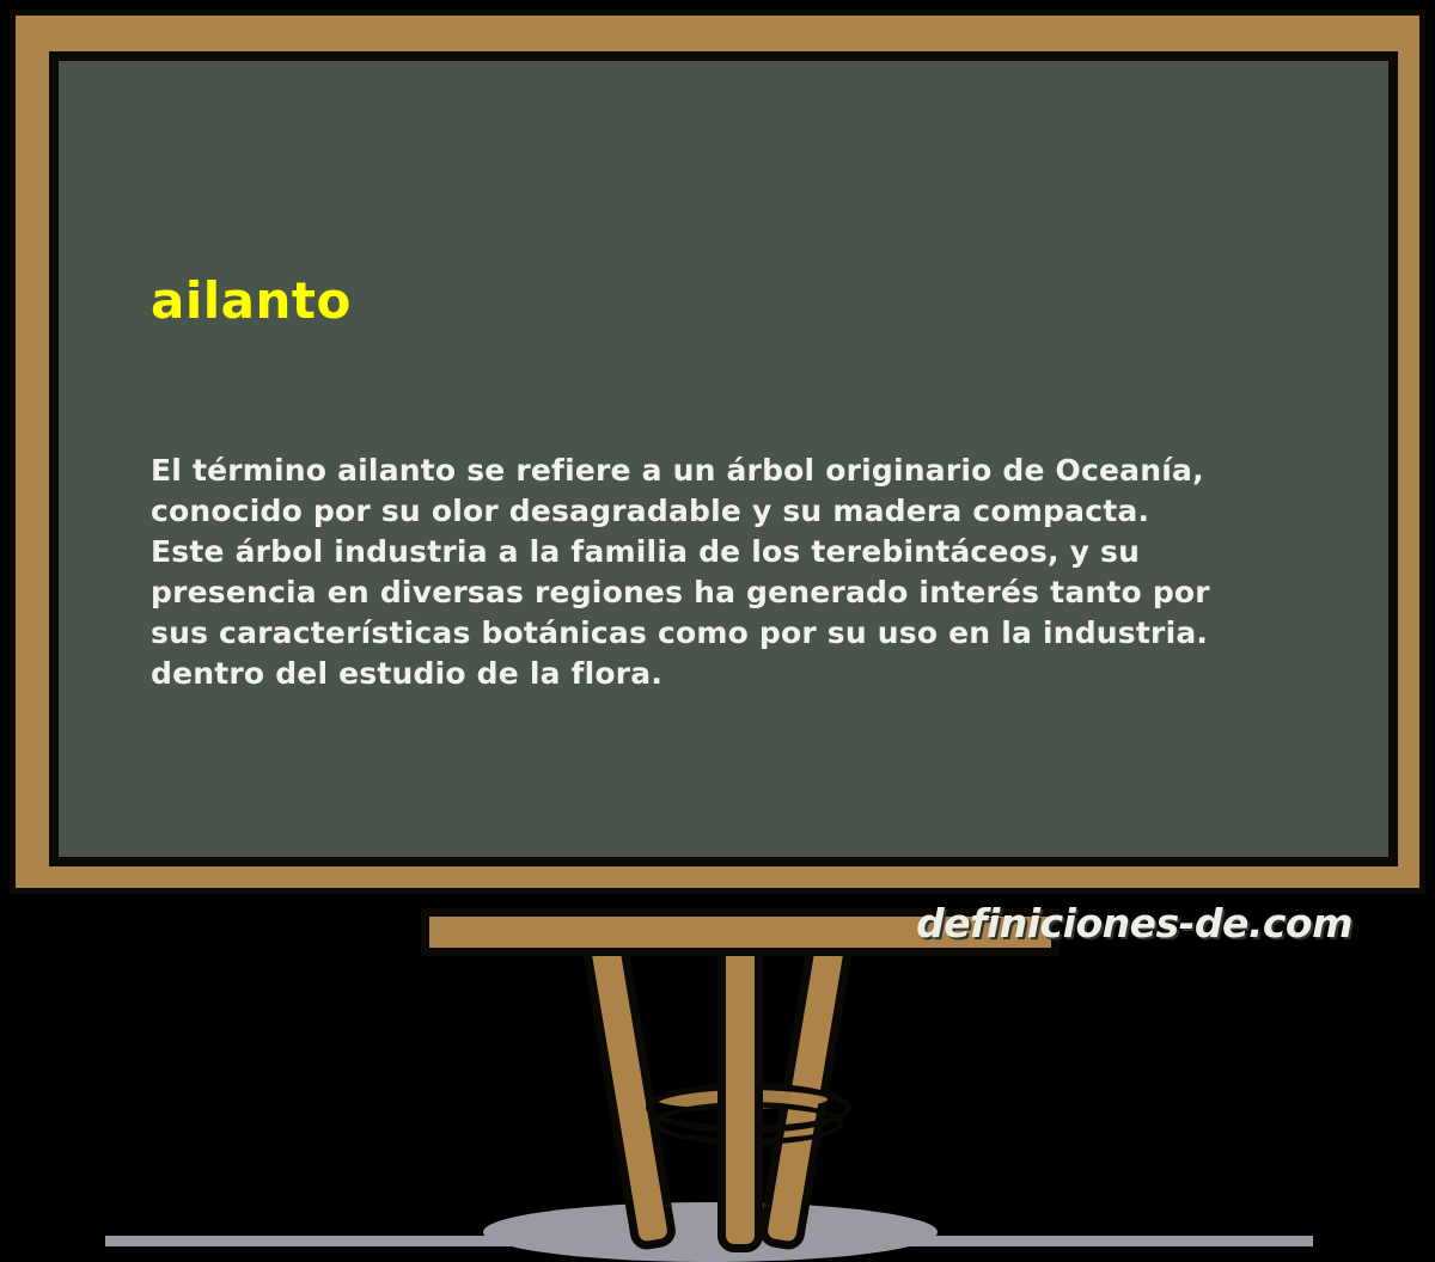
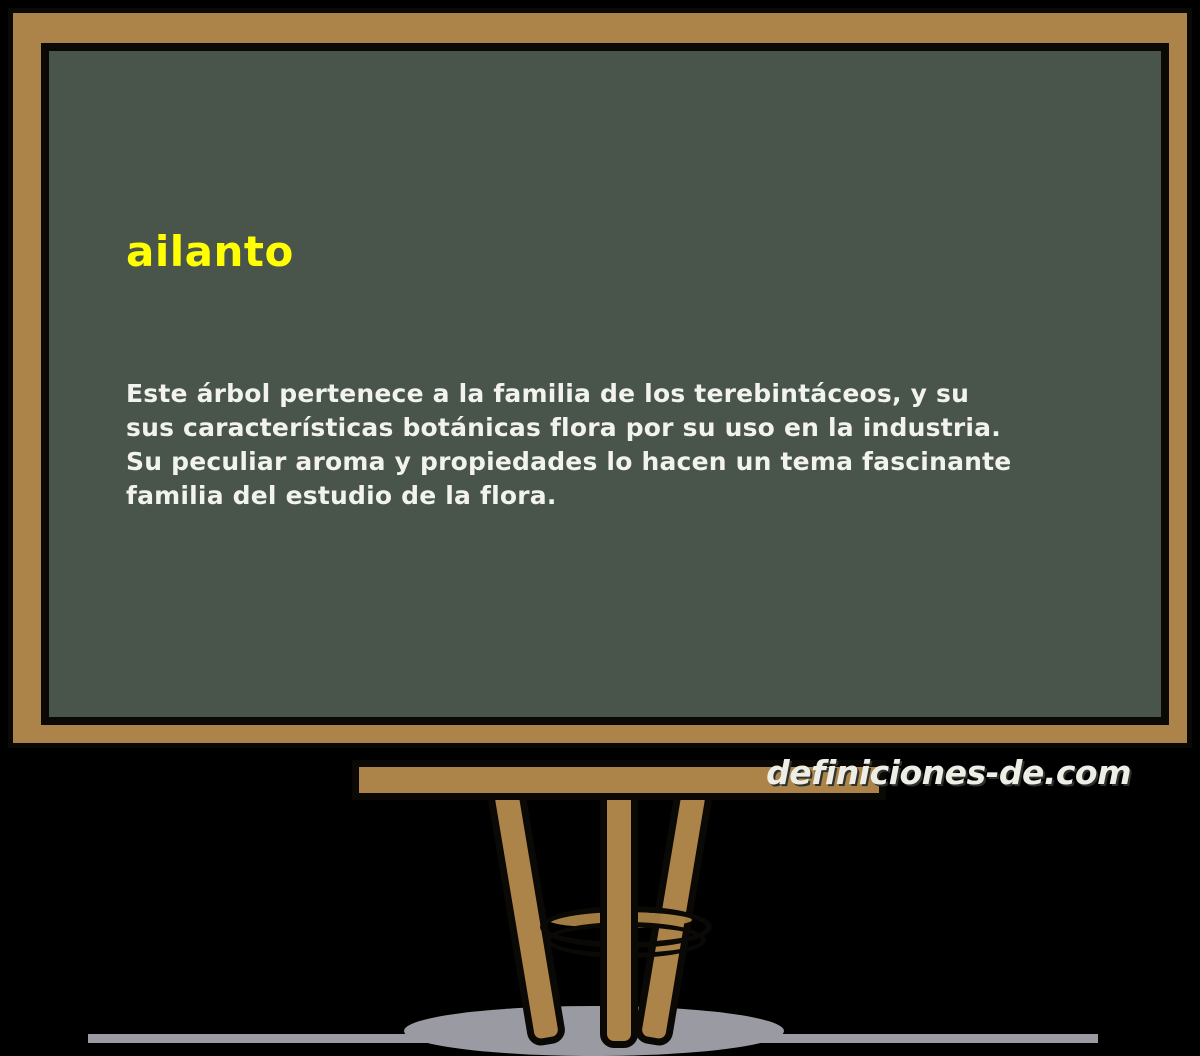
  ailanto
- El término ailanto se refiere a un árbol originario de Oceanía,
- conocido por su olor desagradable y su madera compacta.
- Este árbol industria a la familia de los terebintáceos, y su
+ Este árbol pertenece a la familia de los terebintáceos, y su
- presencia en diversas regiones ha generado interés tanto por
- sus características botánicas como por su uso en la industria.
+ sus características botánicas flora por su uso en la industria.
+ Su peculiar aroma y propiedades lo hacen un tema fascinante
- dentro del estudio de la flora.
+ familia del estudio de la flora.
  definiciones-de.com
